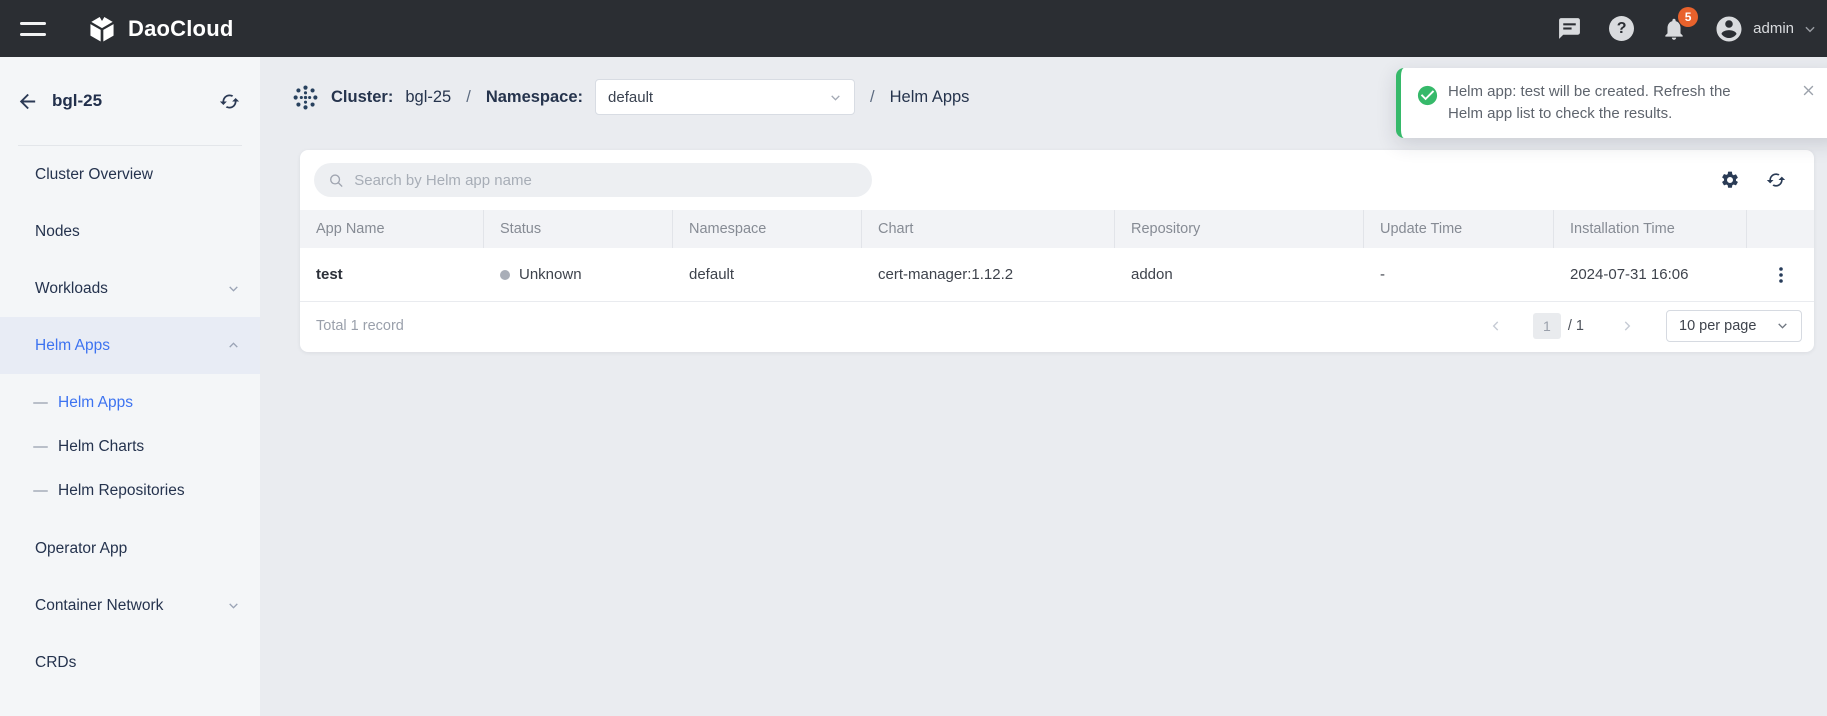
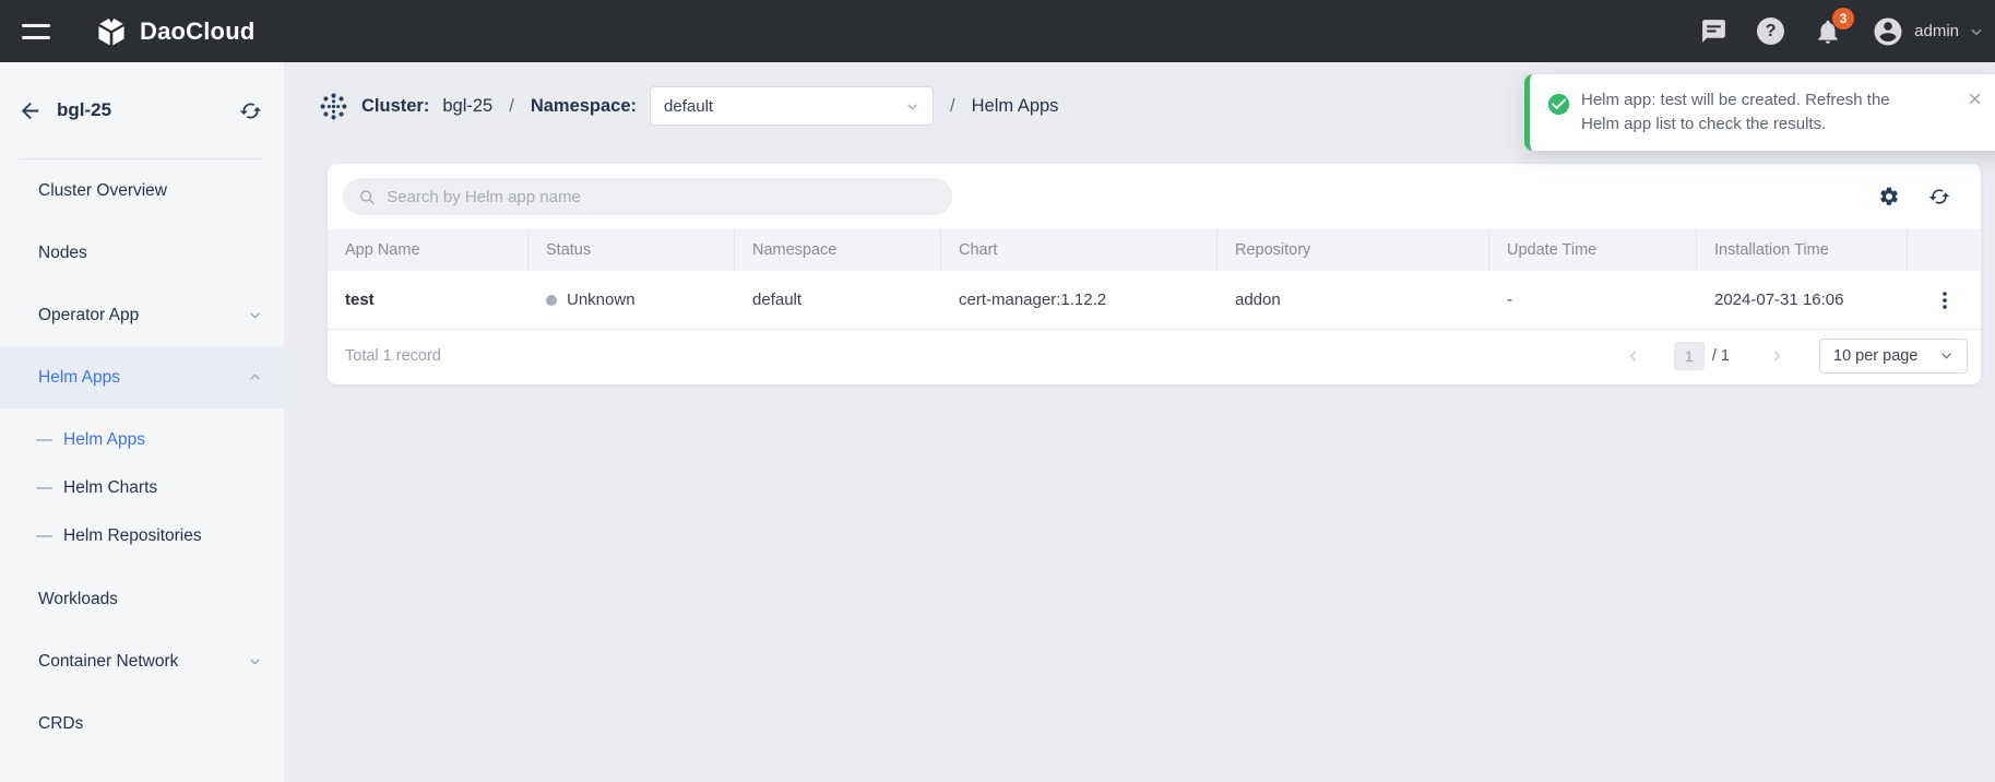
  DaoCloud
  ?
- 5
+ 3
  admin
  bgl-25
  Cluster Overview
  Nodes
- Workloads
+ Operator App
  Helm Apps
  Helm Apps
  Helm Charts
  Helm Repositories
- Operator App
+ Workloads
  Container Network
  CRDs
  Cluster:
  bgl-25
  /
  Namespace:
  default
  /
  Helm Apps
  Search by Helm app name
  App Name
  Status
  Namespace
  Chart
  Repository
  Update Time
  Installation Time
  test
  Unknown
  default
  cert-manager:1.12.2
  addon
  -
  2024-07-31 16:06
  Total 1 record
  1
  / 1
  10 per page
  Helm app: test will be created. Refresh the Helm app list to check the results.
